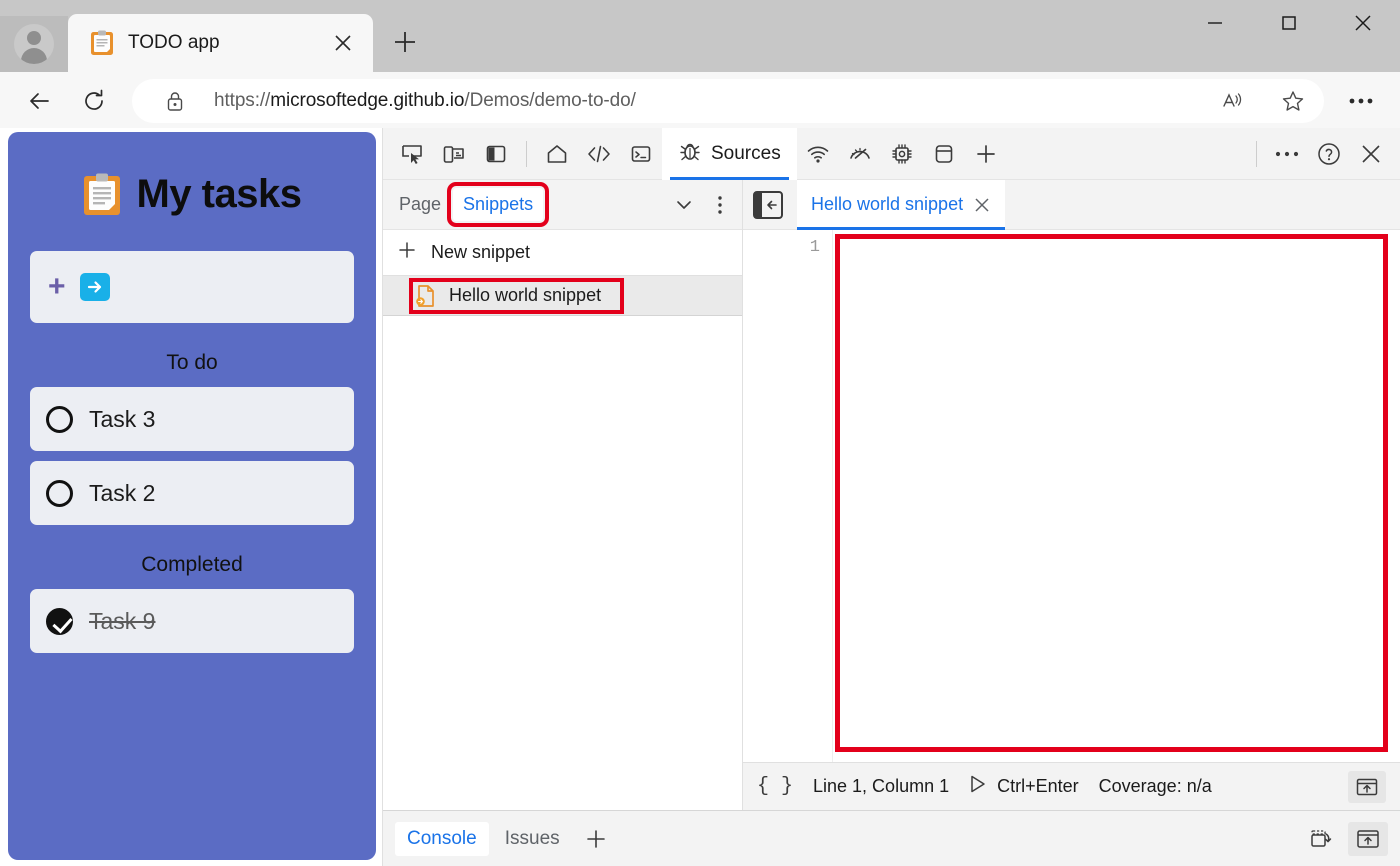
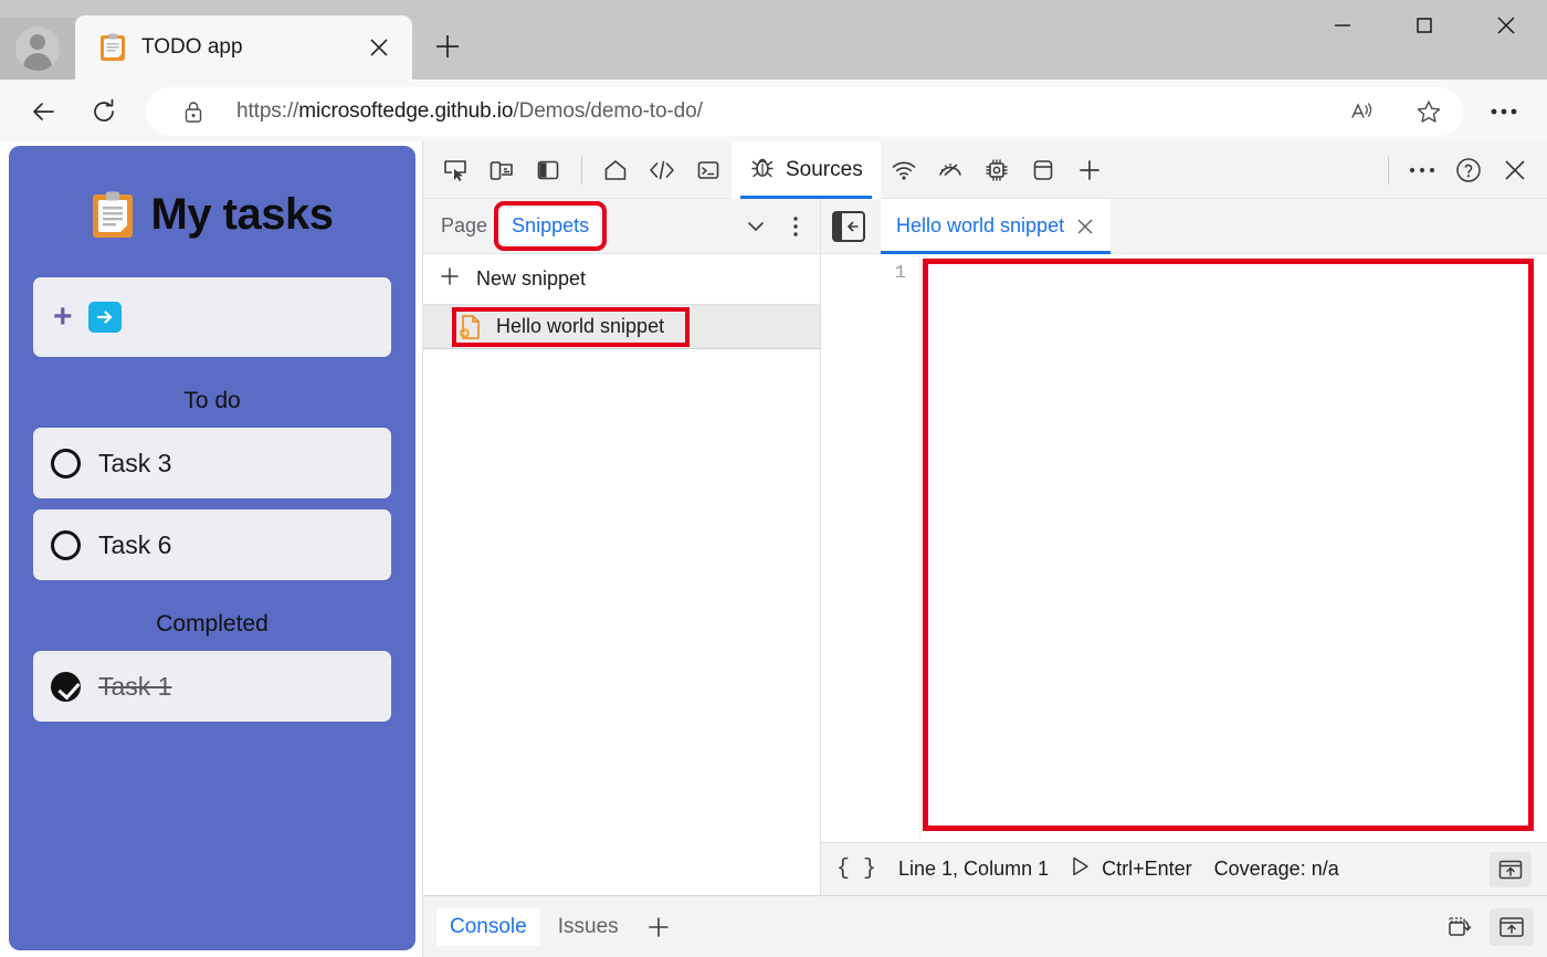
  TODO app
  https://microsoftedge.github.io/Demos/demo-to-do/
  My tasks
  +
  To do
  Task 3
- Task 2
+ Task 6
  Completed
- Task 9
+ Task 1
  Sources
  Page
  Snippets
  New snippet
  Hello world snippet
  Hello world snippet
  1
  { }
  Line 1, Column 1
  Ctrl+Enter
  Coverage: n/a
  Console
  Issues
